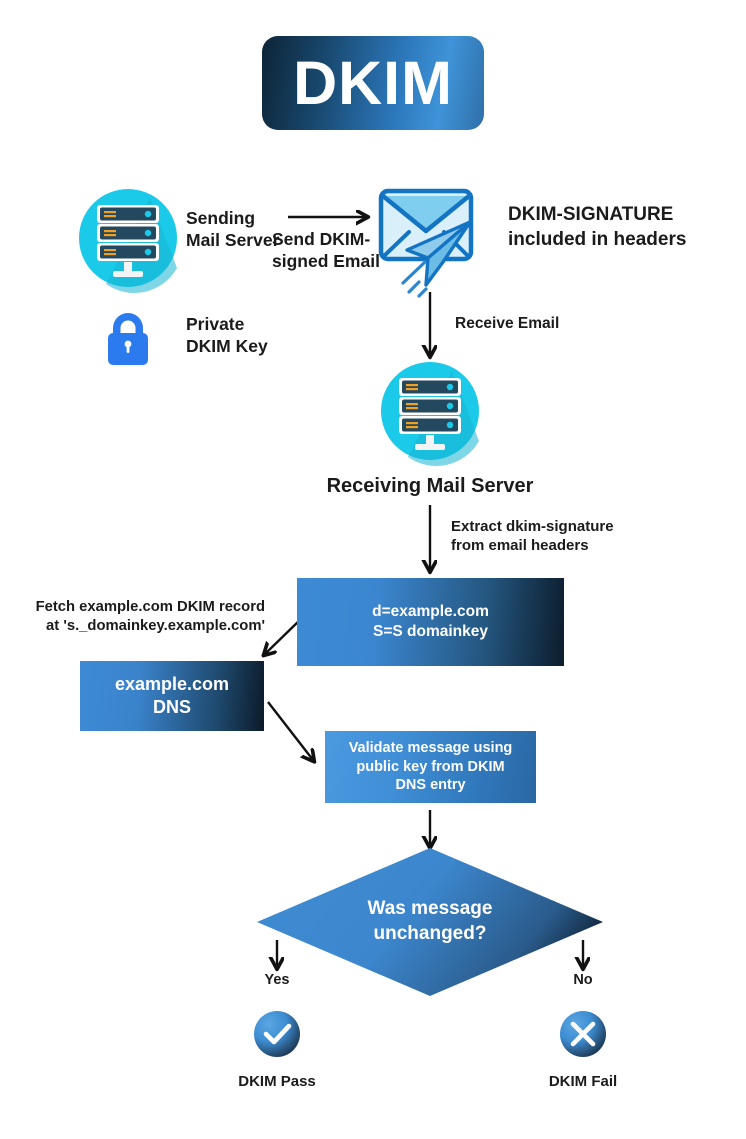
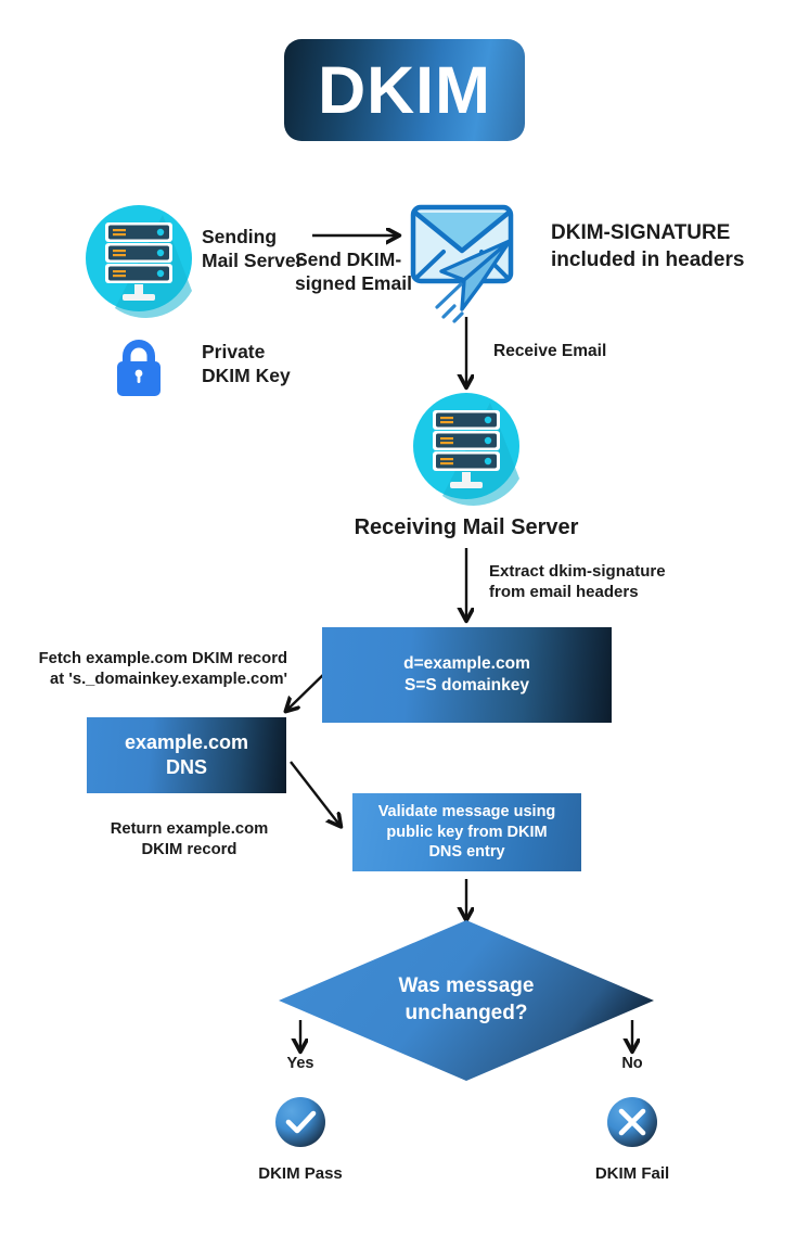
  DKIM
  Sending
  Mail Server
  Send DKIM-
  signed Email
  DKIM-SIGNATURE
  included in headers
  Private
  DKIM Key
  Receive Email
  Receiving Mail Server
  Extract dkim-signature
  from email headers
  d=example.com
  S=S domainkey
  Fetch example.com DKIM record
  at 's._domainkey.example.com'
  example.com
  DNS
+ Return example.com
+ DKIM record
  Validate message using
  public key from DKIM
  DNS entry
  Was message
  unchanged?
  Yes
  No
  DKIM Pass
  DKIM Fail
